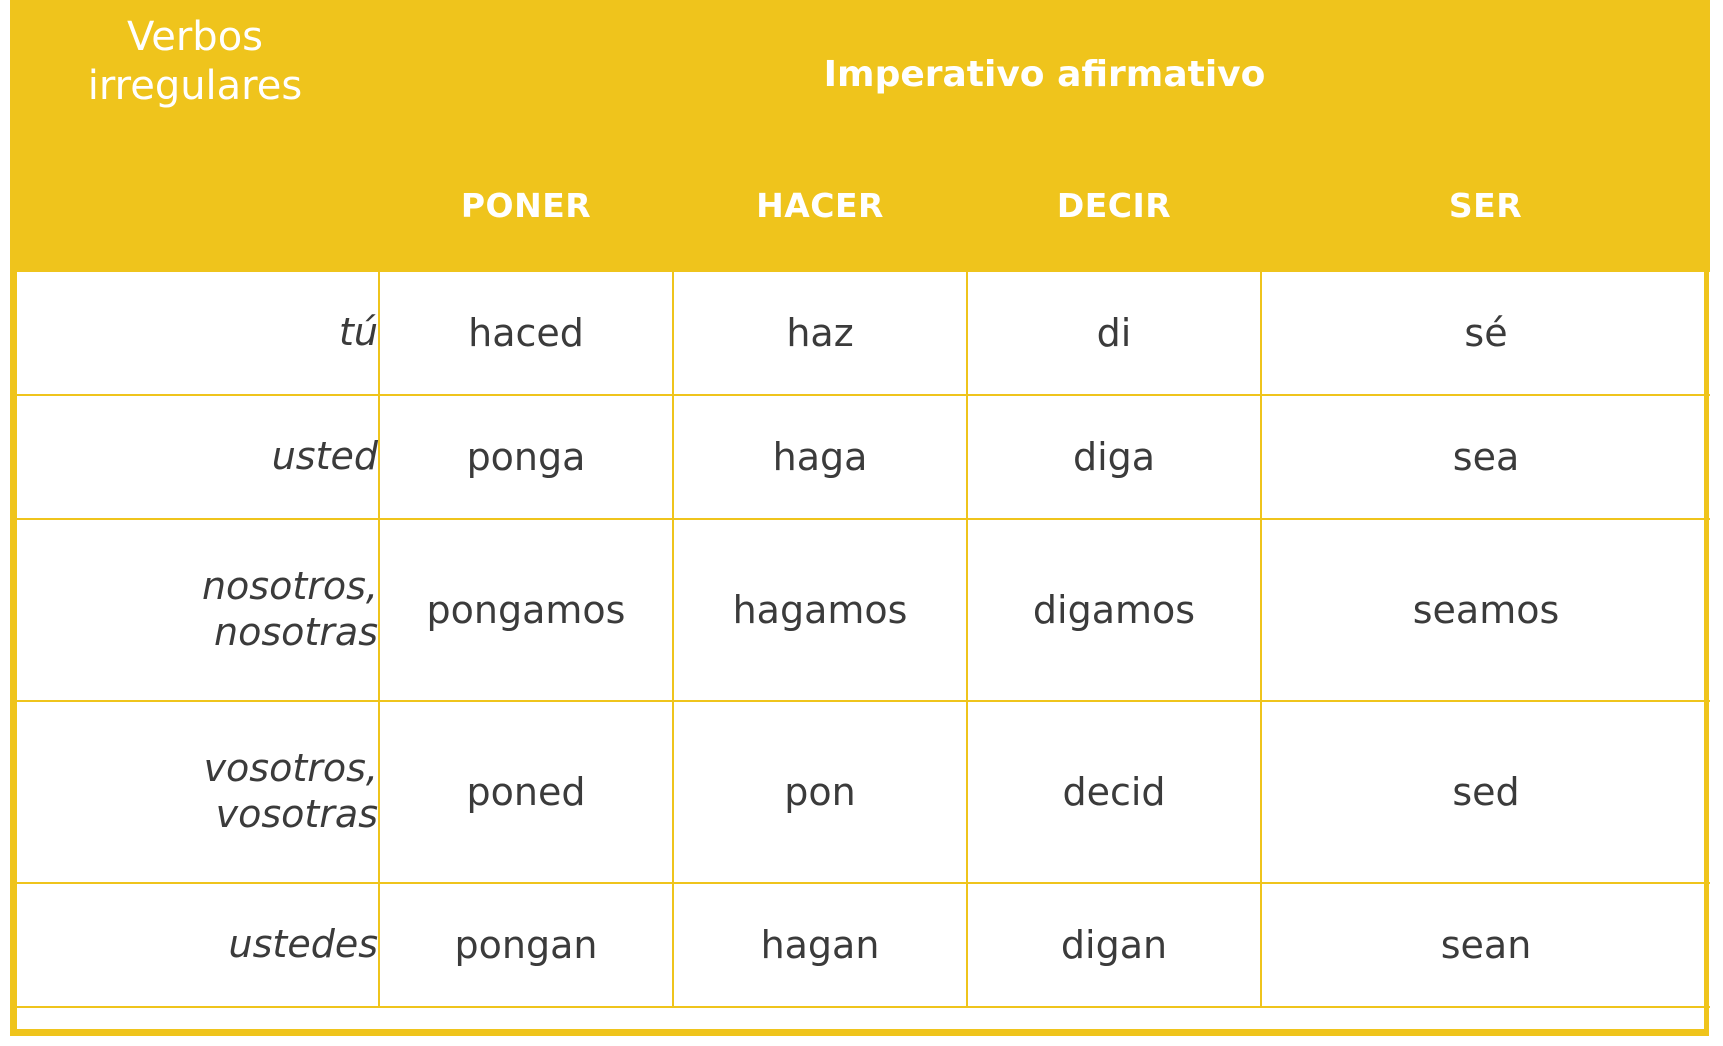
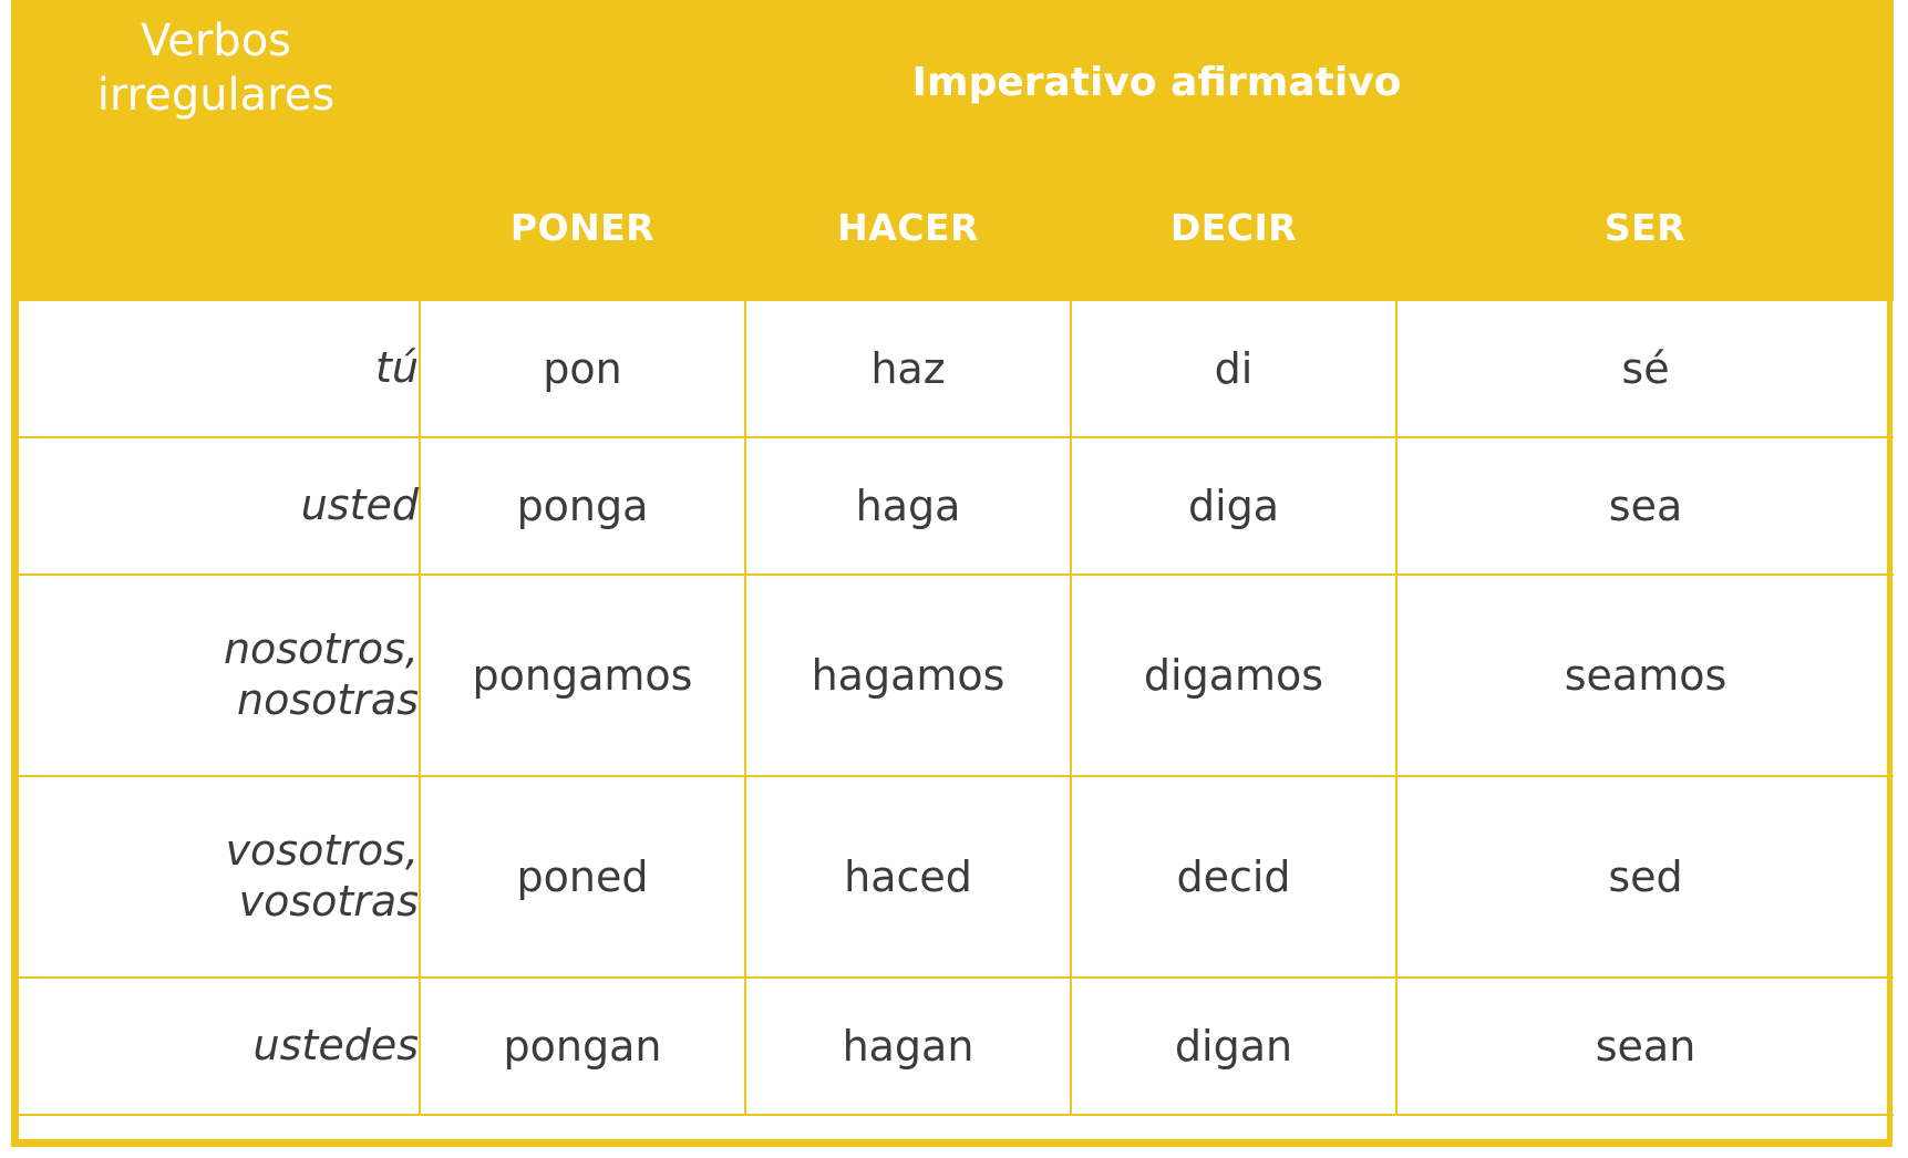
  Verbos irregulares	Imperativo afirmativo
  	PONER	HACER	DECIR	SER
- tú	haced	haz	di	sé
+ tú	pon	haz	di	sé
  usted	ponga	haga	diga	sea
  nosotros, nosotras	pongamos	hagamos	digamos	seamos
- vosotros, vosotras	poned	pon	decid	sed
+ vosotros, vosotras	poned	haced	decid	sed
  ustedes	pongan	hagan	digan	sean
